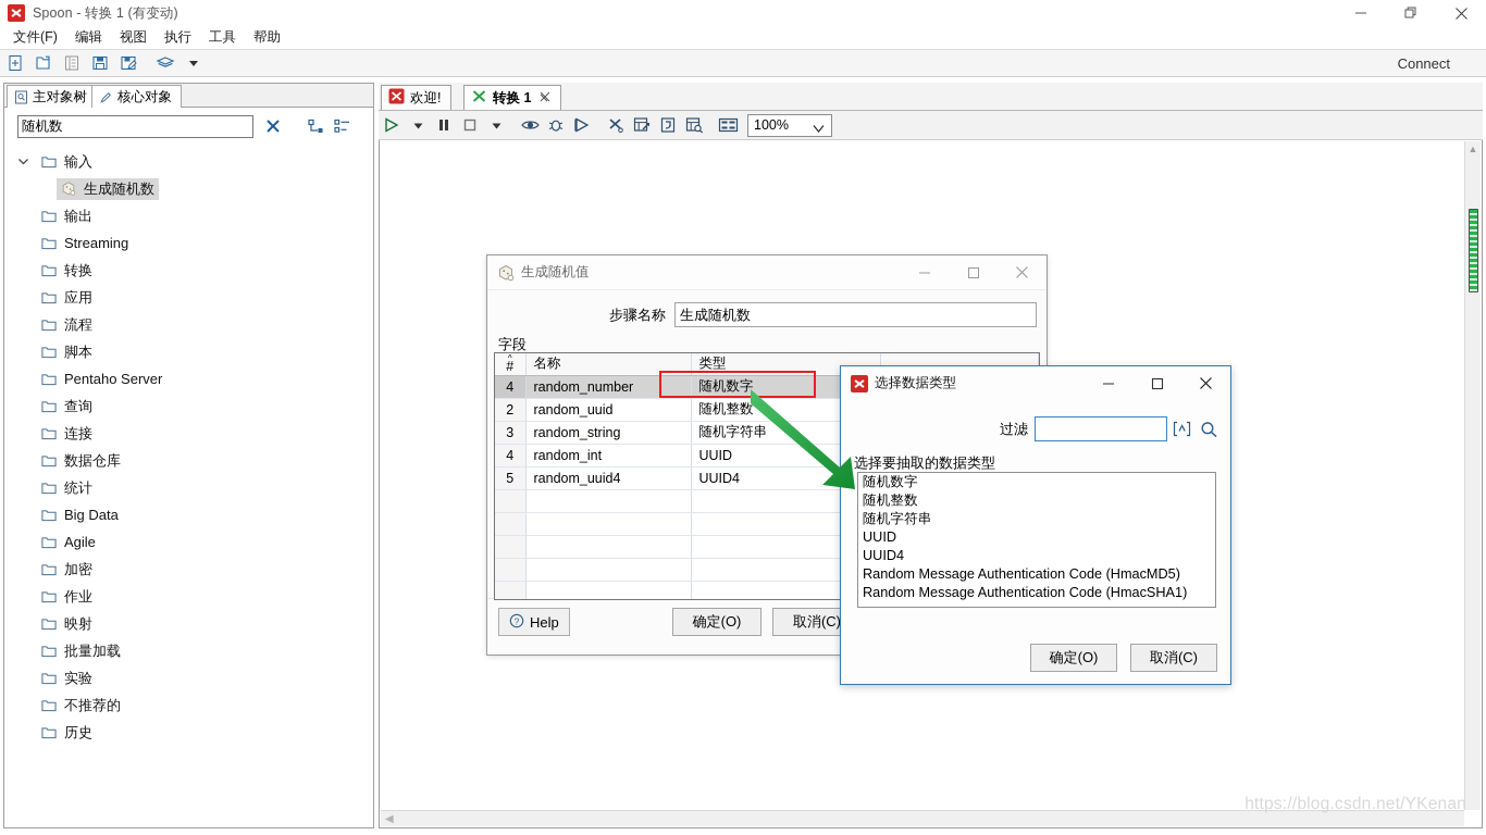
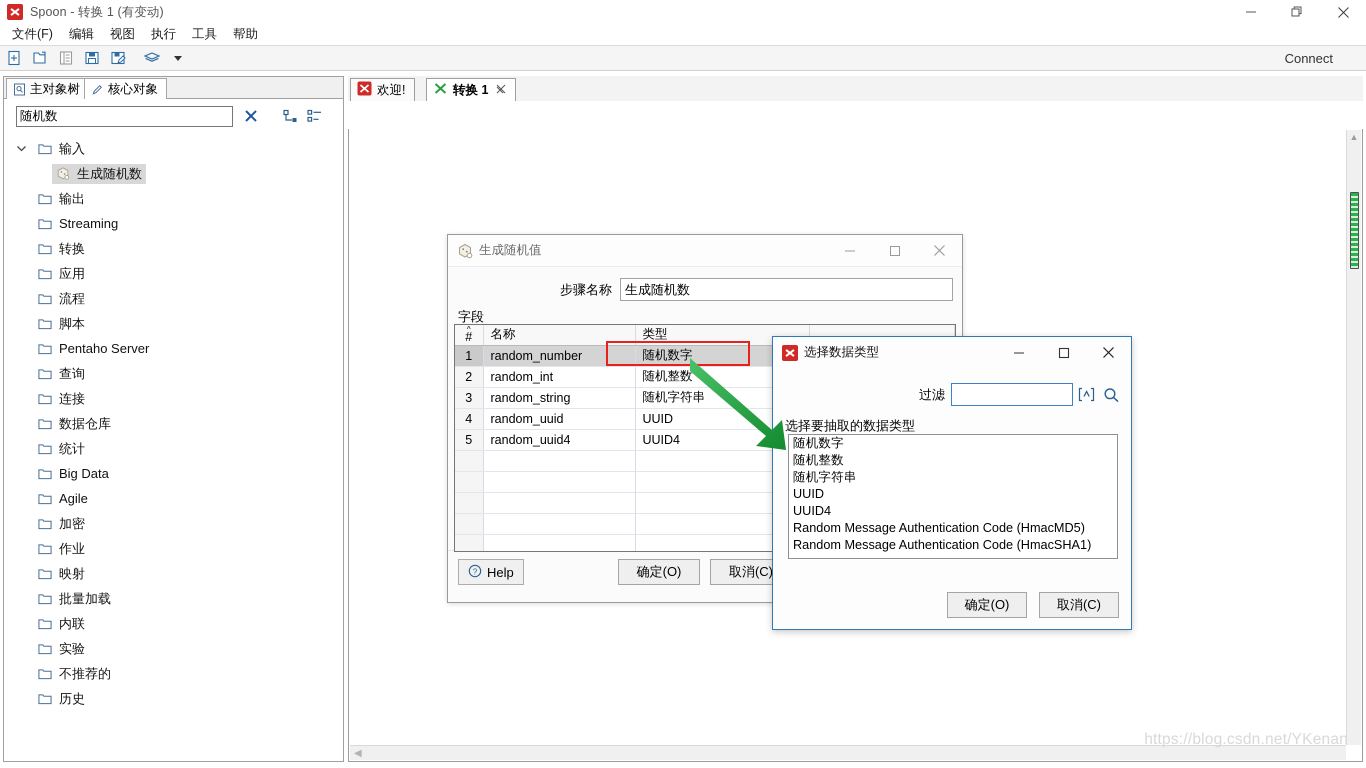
  Spoon - 转换 1 (有变动)
  文件(F)
  编辑
  视图
  执行
  工具
  帮助
  Connect
  主对象树
  核心对象
  随机数
  输入
  生成随机数
  输出
  Streaming
  转换
  应用
  流程
  脚本
  Pentaho Server
  查询
  连接
  数据仓库
  统计
  Big Data
  Agile
  加密
  作业
  映射
  批量加载
+ 内联
  实验
  不推荐的
  历史
  欢迎!
  转换 1
- 100%
  ▲
  ◀
  https://blog.csdn.net/YKenan
  生成随机值
  步骤名称
  生成随机数
  字段
  ?
  Help
  确定(O)
  取消(C)
  ^#	名称	类型
- 4	random_number	随机数字
+ 1	random_number	随机数字
- 2	random_uuid	随机整数
+ 2	random_int	随机整数
  3	random_string	随机字符串
- 4	random_int	UUID
+ 4	random_uuid	UUID
  5	random_uuid4	UUID4
  选择数据类型
  过滤
  选择要抽取的数据类型
  确定(O)
  取消(C)
  随机数字
  随机整数
  随机字符串
  UUID
  UUID4
  Random Message Authentication Code (HmacMD5)
  Random Message Authentication Code (HmacSHA1)
